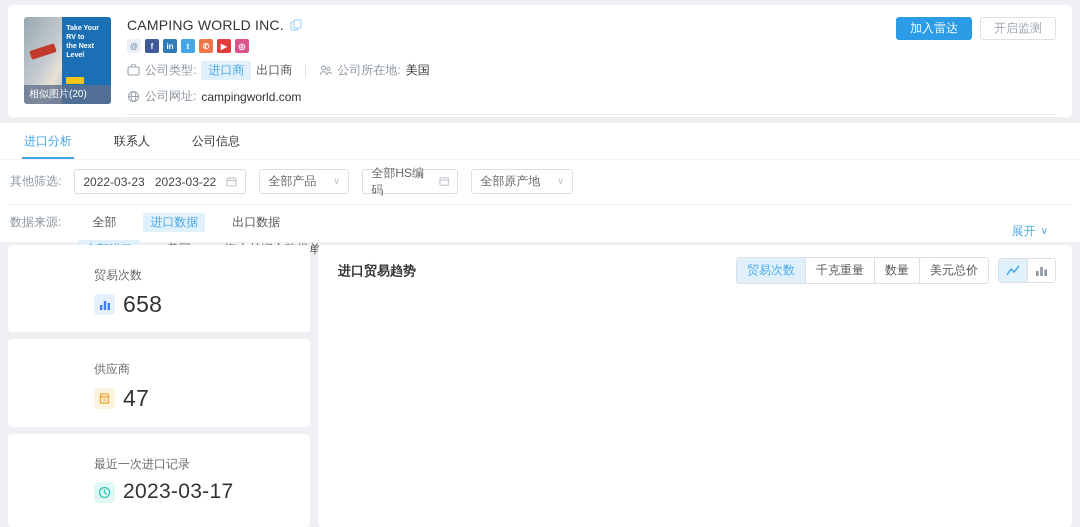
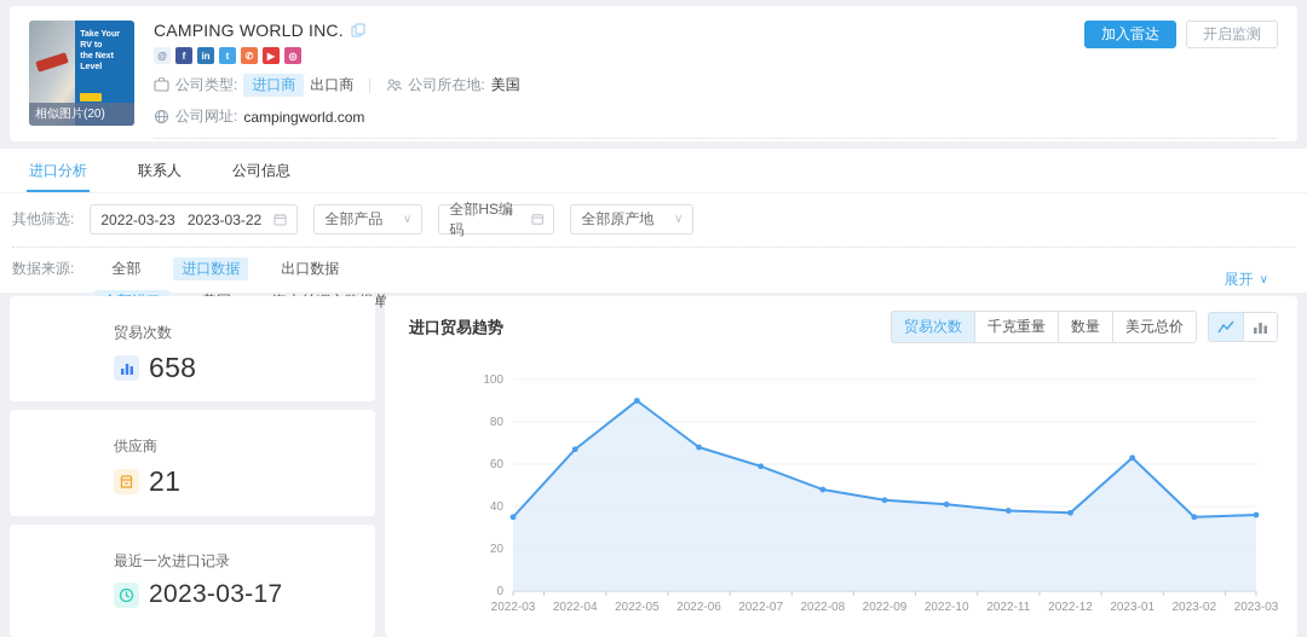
  相似图片(20)
  CAMPING WORLD INC.
  @
  f
  in
  t
  ✆
  ▶
  ◎
  公司类型:
  进口商
  出口商
  公司所在地:
  美国
  公司网址:
  campingworld.com
  加入雷达
  开启监测
  进口分析
  联系人
  公司信息
  其他筛选:
  2022-03-23
  2023-03-22
  全部产品
  ∨
  全部HS编码
  全部原产地
  ∨
  数据来源:
  全部
  进口数据
  出口数据
  展开
  ∨
  贸易次数
  658
  供应商
- 47
+ 21
  最近一次进口记录
  2023-03-17
  进口贸易趋势
  贸易次数
  千克重量
  数量
  美元总价
+ 0
+ 20
+ 40
+ 60
+ 80
+ 100
+ 2022-03
+ 2022-04
+ 2022-05
+ 2022-06
+ 2022-07
+ 2022-08
+ 2022-09
+ 2022-10
+ 2022-11
+ 2022-12
+ 2023-01
+ 2023-02
+ 2023-03
